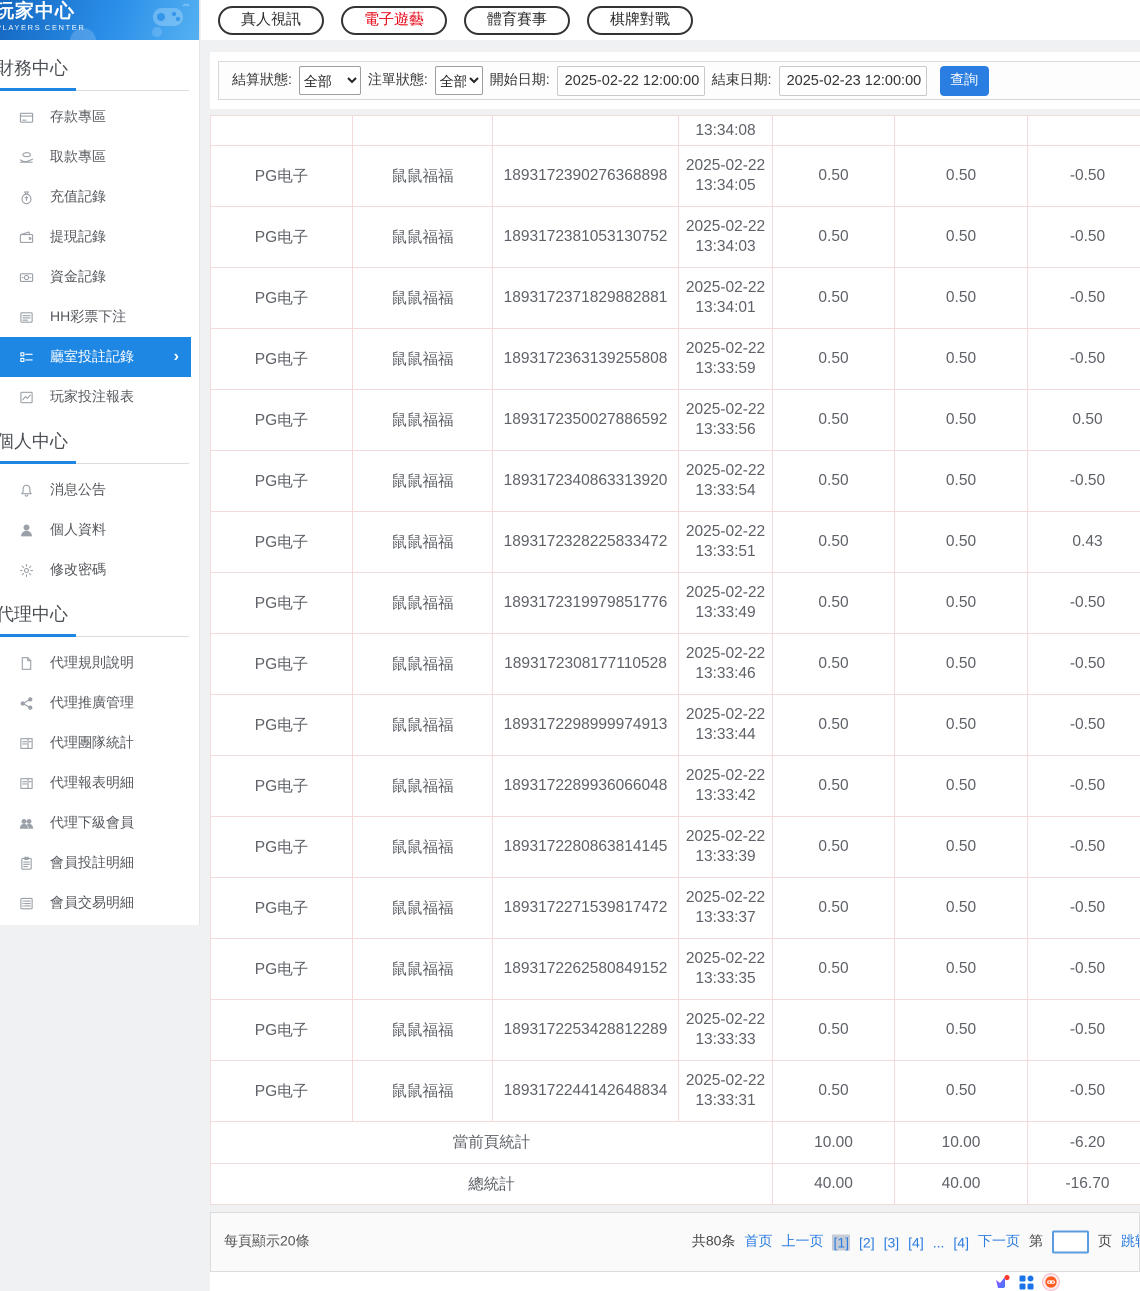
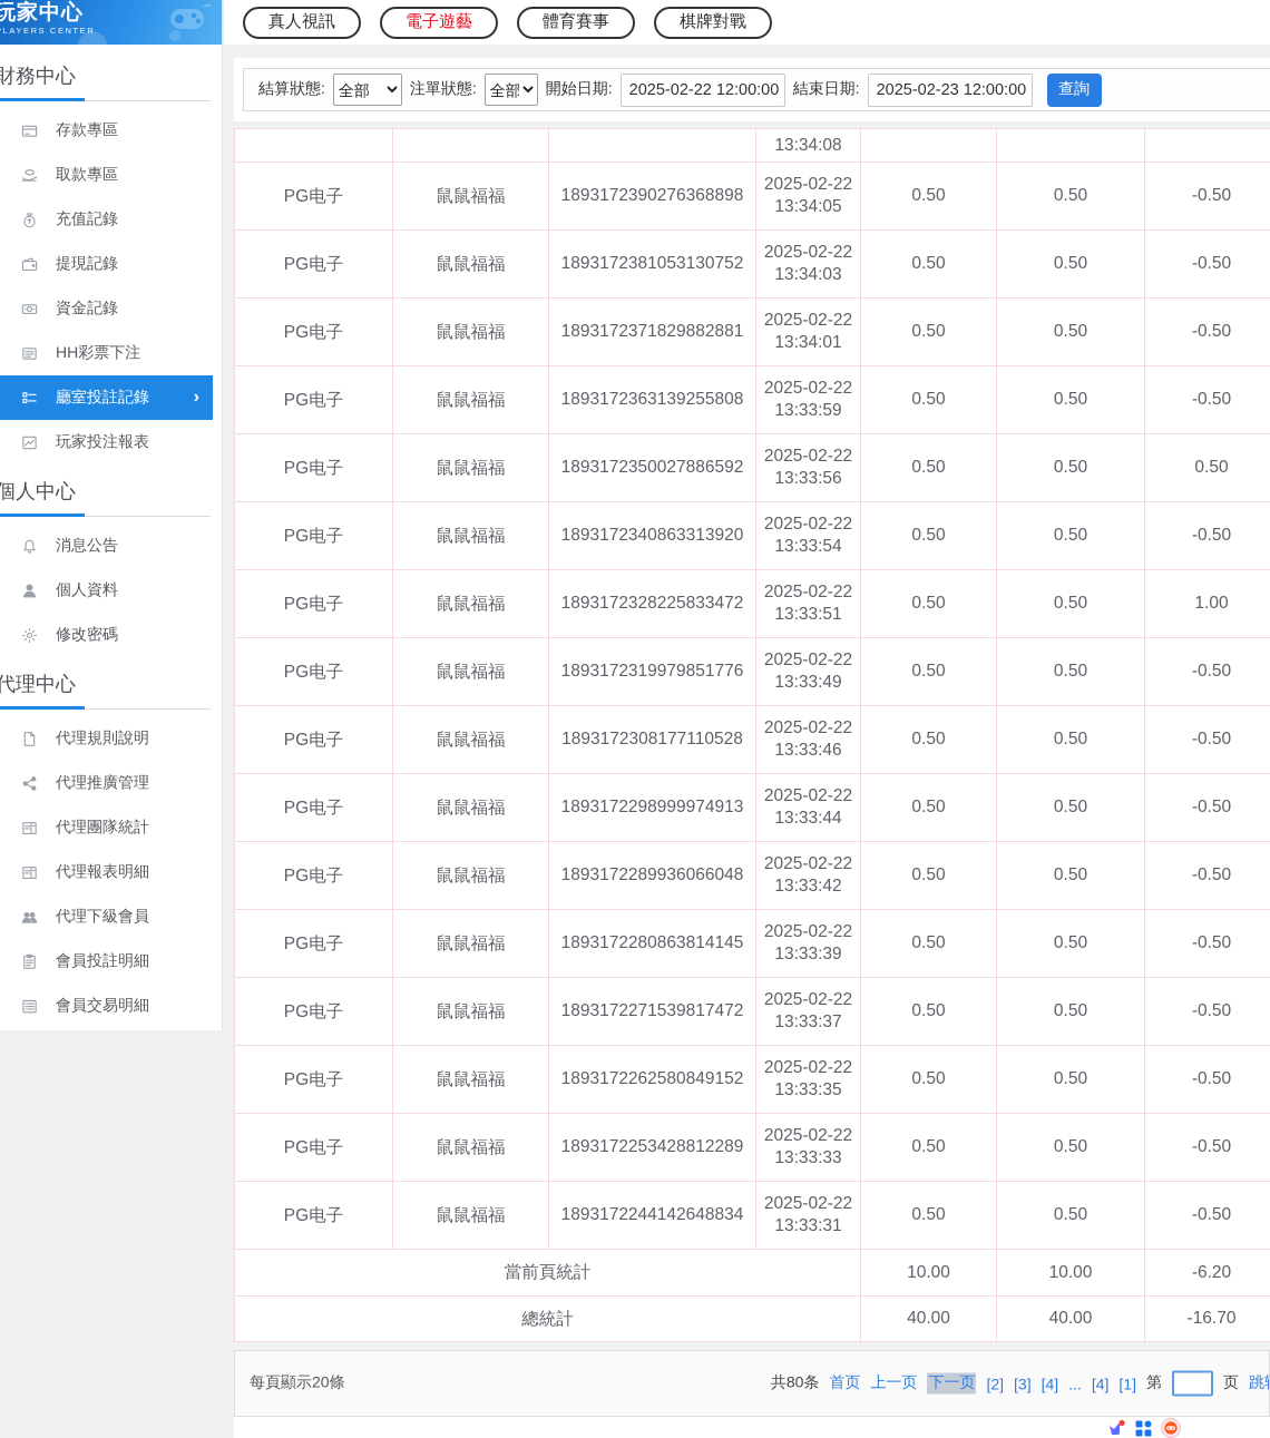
  玩家中心
  LAYERS CENTER
  財務中心
  存款專區
  取款專區
  充值記錄
  提現記錄
  資金記錄
  HH彩票下注
  廳室投註記錄
  ›
  玩家投注報表
  個人中心
  消息公告
  個人資料
  修改密碼
  代理中心
  代理規則說明
  代理推廣管理
  代理團隊統計
  代理報表明細
  代理下級會員
  會員投註明細
  會員交易明細
  真人視訊
  電子遊藝
  體育賽事
  棋牌對戰
  結算狀態:
  全部
  注單狀態:
  全部
  開始日期:
  2025-02-22 12:00:00
  結束日期:
  2025-02-23 12:00:00
  查詢
  			13:34:08
  PG电子	鼠鼠福福	1893172390276368898	2025-02-2213:34:05	0.50	0.50	-0.50
  PG电子	鼠鼠福福	1893172381053130752	2025-02-2213:34:03	0.50	0.50	-0.50
  PG电子	鼠鼠福福	1893172371829882881	2025-02-2213:34:01	0.50	0.50	-0.50
  PG电子	鼠鼠福福	1893172363139255808	2025-02-2213:33:59	0.50	0.50	-0.50
  PG电子	鼠鼠福福	1893172350027886592	2025-02-2213:33:56	0.50	0.50	0.50
  PG电子	鼠鼠福福	1893172340863313920	2025-02-2213:33:54	0.50	0.50	-0.50
- PG电子	鼠鼠福福	1893172328225833472	2025-02-2213:33:51	0.50	0.50	0.43
+ PG电子	鼠鼠福福	1893172328225833472	2025-02-2213:33:51	0.50	0.50	1.00
  PG电子	鼠鼠福福	1893172319979851776	2025-02-2213:33:49	0.50	0.50	-0.50
  PG电子	鼠鼠福福	1893172308177110528	2025-02-2213:33:46	0.50	0.50	-0.50
  PG电子	鼠鼠福福	1893172298999974913	2025-02-2213:33:44	0.50	0.50	-0.50
  PG电子	鼠鼠福福	1893172289936066048	2025-02-2213:33:42	0.50	0.50	-0.50
  PG电子	鼠鼠福福	1893172280863814145	2025-02-2213:33:39	0.50	0.50	-0.50
  PG电子	鼠鼠福福	1893172271539817472	2025-02-2213:33:37	0.50	0.50	-0.50
  PG电子	鼠鼠福福	1893172262580849152	2025-02-2213:33:35	0.50	0.50	-0.50
  PG电子	鼠鼠福福	1893172253428812289	2025-02-2213:33:33	0.50	0.50	-0.50
  PG电子	鼠鼠福福	1893172244142648834	2025-02-2213:33:31	0.50	0.50	-0.50
  當前頁統計	10.00	10.00	-6.20
  總統計	40.00	40.00	-16.70
  每頁顯示20條
  共80条
  首页
  上一页
- [1]
+ 下一页
  [2]
  [3]
  [4]
  ...
  [4]
- 下一页
+ [1]
  第
  页
